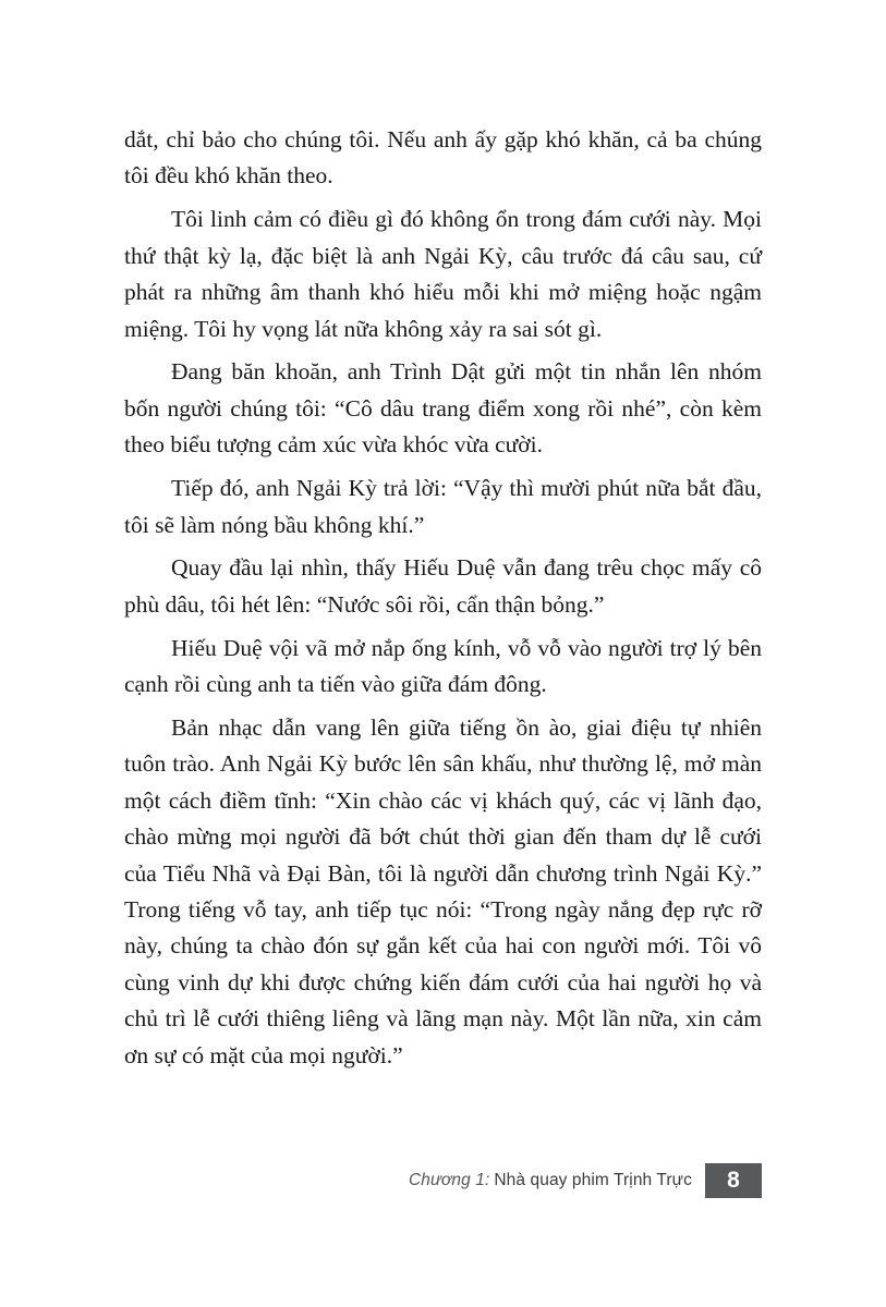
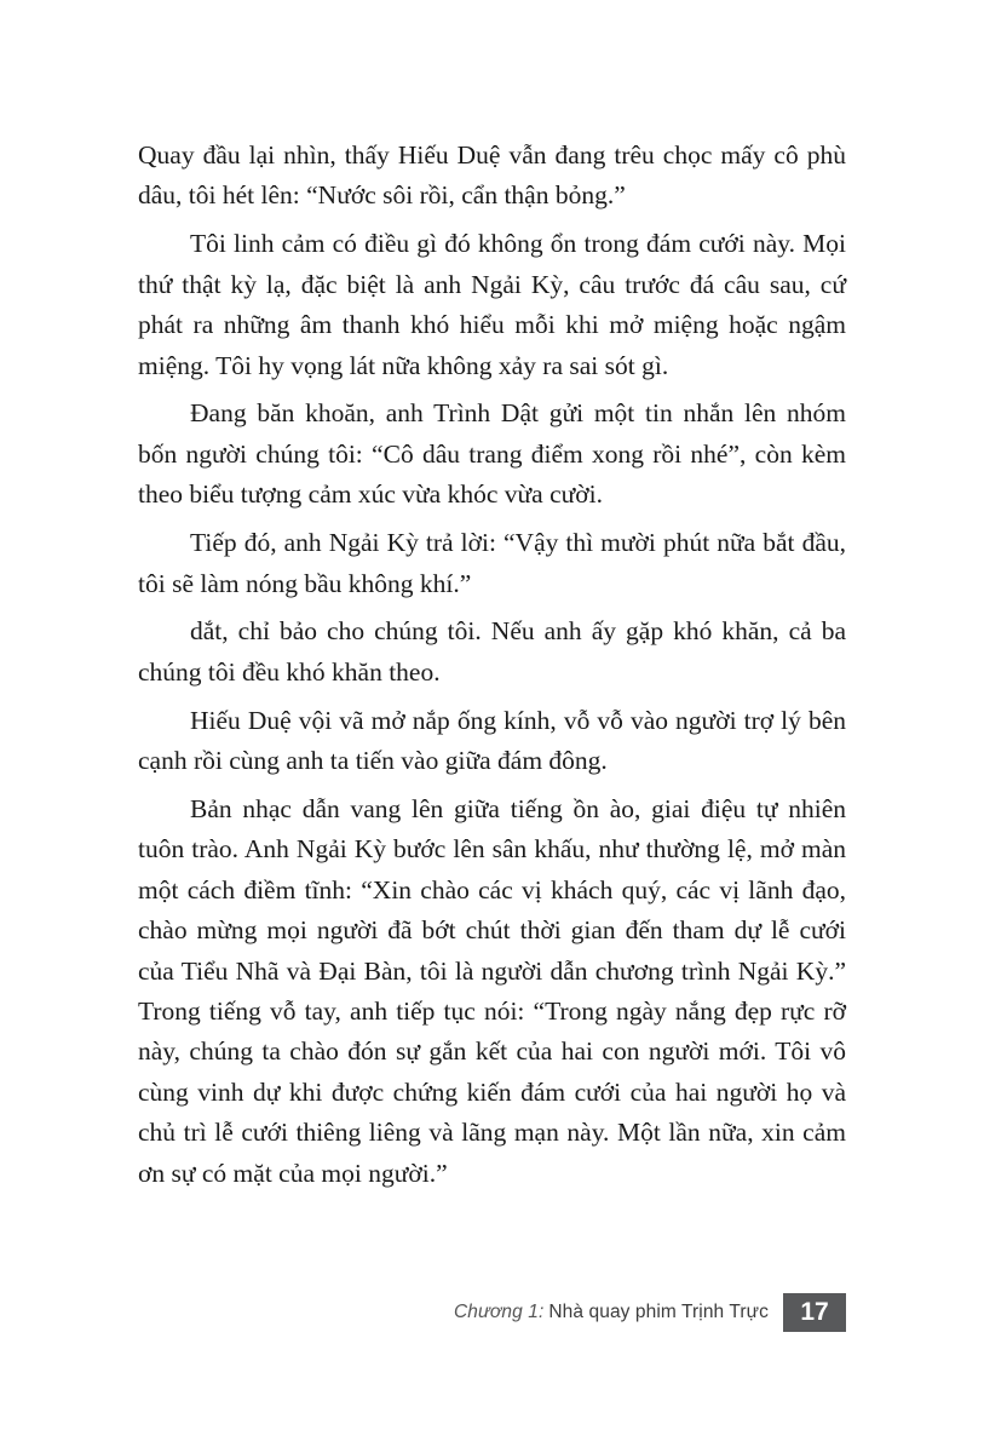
- dắt, chỉ bảo cho chúng tôi. Nếu anh ấy gặp khó khăn, cả ba chúng tôi đều khó khăn theo.
+ Quay đầu lại nhìn, thấy Hiếu Duệ vẫn đang trêu chọc mấy cô phù dâu, tôi hét lên: “Nước sôi rồi, cẩn thận bỏng.”
  Tôi linh cảm có điều gì đó không ổn trong đám cưới này. Mọi thứ thật kỳ lạ, đặc biệt là anh Ngải Kỳ, câu trước đá câu sau, cứ phát ra những âm thanh khó hiểu mỗi khi mở miệng hoặc ngậm miệng. Tôi hy vọng lát nữa không xảy ra sai sót gì.
  Đang băn khoăn, anh Trình Dật gửi một tin nhắn lên nhóm bốn người chúng tôi: “Cô dâu trang điểm xong rồi nhé”, còn kèm theo biểu tượng cảm xúc vừa khóc vừa cười.
  Tiếp đó, anh Ngải Kỳ trả lời: “Vậy thì mười phút nữa bắt đầu, tôi sẽ làm nóng bầu không khí.”
- Quay đầu lại nhìn, thấy Hiếu Duệ vẫn đang trêu chọc mấy cô phù dâu, tôi hét lên: “Nước sôi rồi, cẩn thận bỏng.”
+ dắt, chỉ bảo cho chúng tôi. Nếu anh ấy gặp khó khăn, cả ba chúng tôi đều khó khăn theo.
  Hiếu Duệ vội vã mở nắp ống kính, vỗ vỗ vào người trợ lý bên cạnh rồi cùng anh ta tiến vào giữa đám đông.
  Bản nhạc dẫn vang lên giữa tiếng ồn ào, giai điệu tự nhiên tuôn trào. Anh Ngải Kỳ bước lên sân khấu, như thường lệ, mở màn một cách điềm tĩnh: “Xin chào các vị khách quý, các vị lãnh đạo, chào mừng mọi người đã bớt chút thời gian đến tham dự lễ cưới của Tiểu Nhã và Đại Bàn, tôi là người dẫn chương trình Ngải Kỳ.” Trong tiếng vỗ tay, anh tiếp tục nói: “Trong ngày nắng đẹp rực rỡ này, chúng ta chào đón sự gắn kết của hai con người mới. Tôi vô cùng vinh dự khi được chứng kiến đám cưới của hai người họ và chủ trì lễ cưới thiêng liêng và lãng mạn này. Một lần nữa, xin cảm ơn sự có mặt của mọi người.”
  Chương 1:
  Nhà quay phim Trịnh Trực
- 8
+ 17
